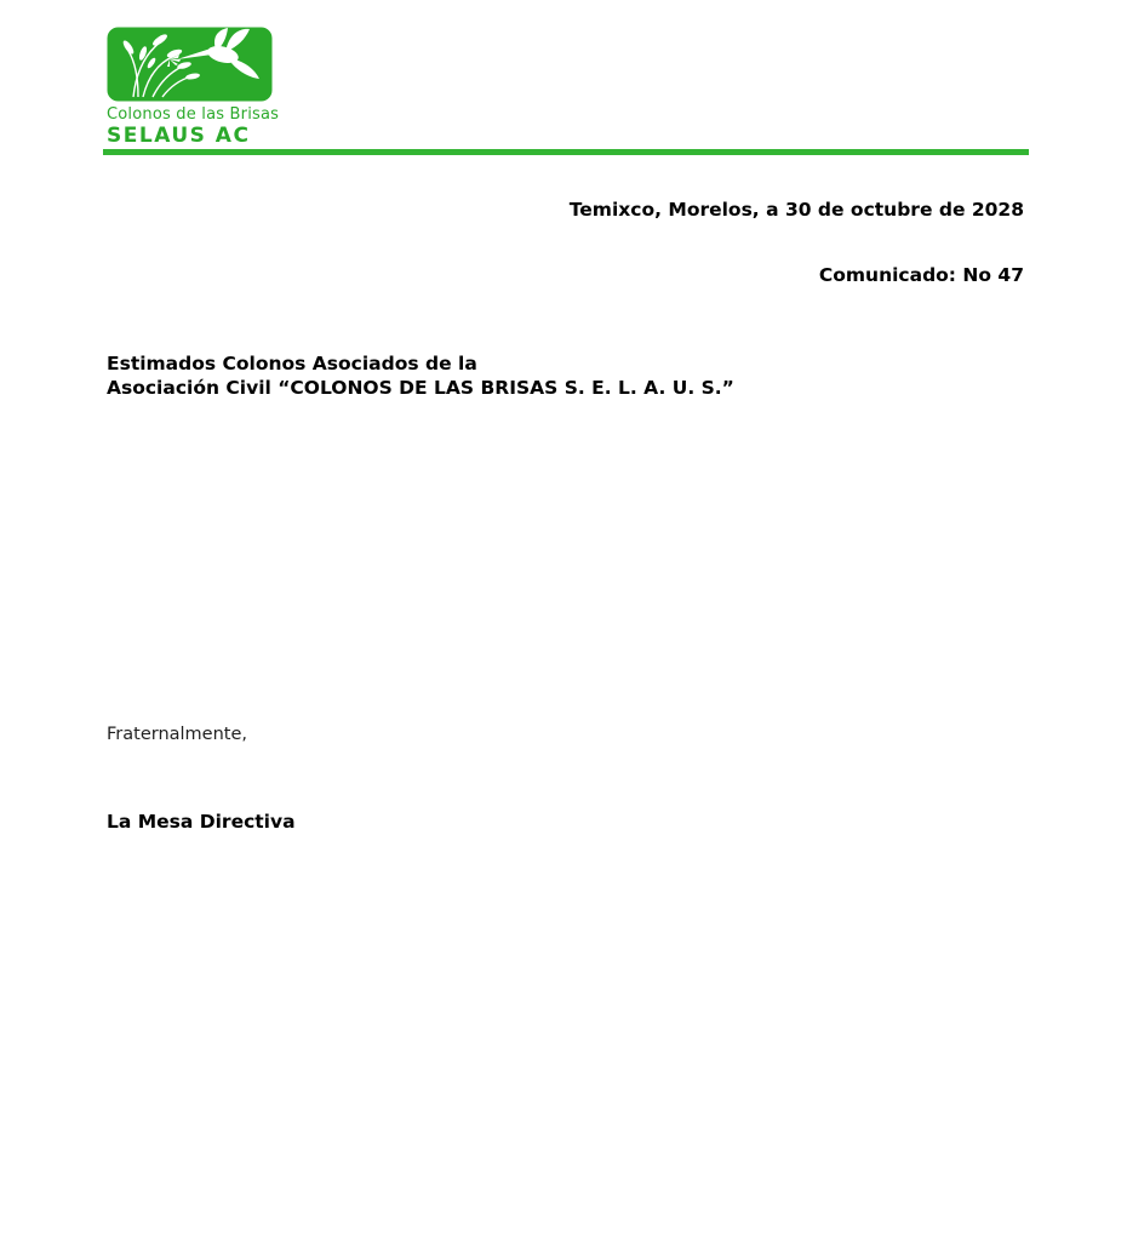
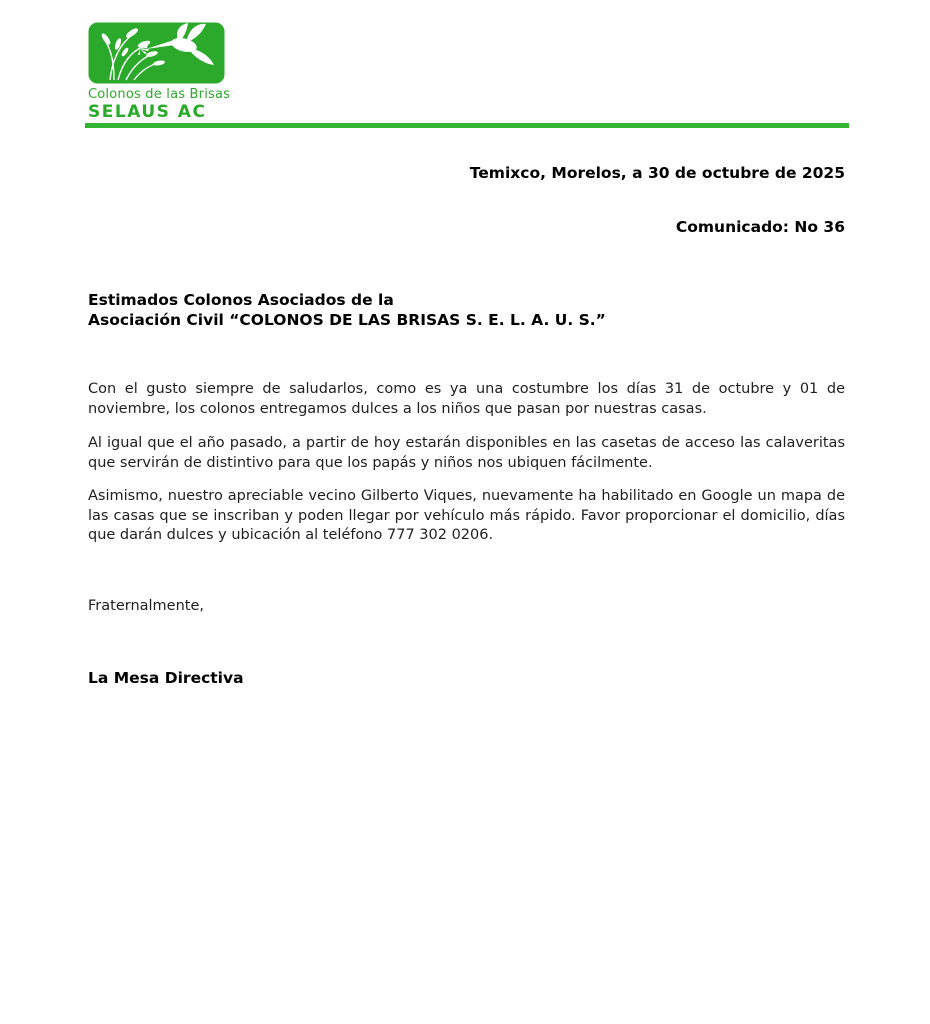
  Colonos de las Brisas
  SELAUS AC
- Temixco, Morelos, a 30 de octubre de 2028
+ Temixco, Morelos, a 30 de octubre de 2025
- Comunicado: No 47
+ Comunicado: No 36
  Estimados Colonos Asociados de la
  Asociación Civil “COLONOS DE LAS BRISAS S. E. L. A. U. S.”
+ Con el gusto siempre de saludarlos, como es ya una costumbre los días 31 de octubre y 01 de noviembre, los colonos entregamos dulces a los niños que pasan por nuestras casas.
+ Al igual que el año pasado, a partir de hoy estarán disponibles en las casetas de acceso las calaveritas que servirán de distintivo para que los papás y niños nos ubiquen fácilmente.
+ Asimismo, nuestro apreciable vecino Gilberto Viques, nuevamente ha habilitado en Google un mapa de las casas que se inscriban y poden llegar por vehículo más rápido. Favor proporcionar el domicilio, días que darán dulces y ubicación al teléfono 777 302 0206.
  Fraternalmente,
  La Mesa Directiva
